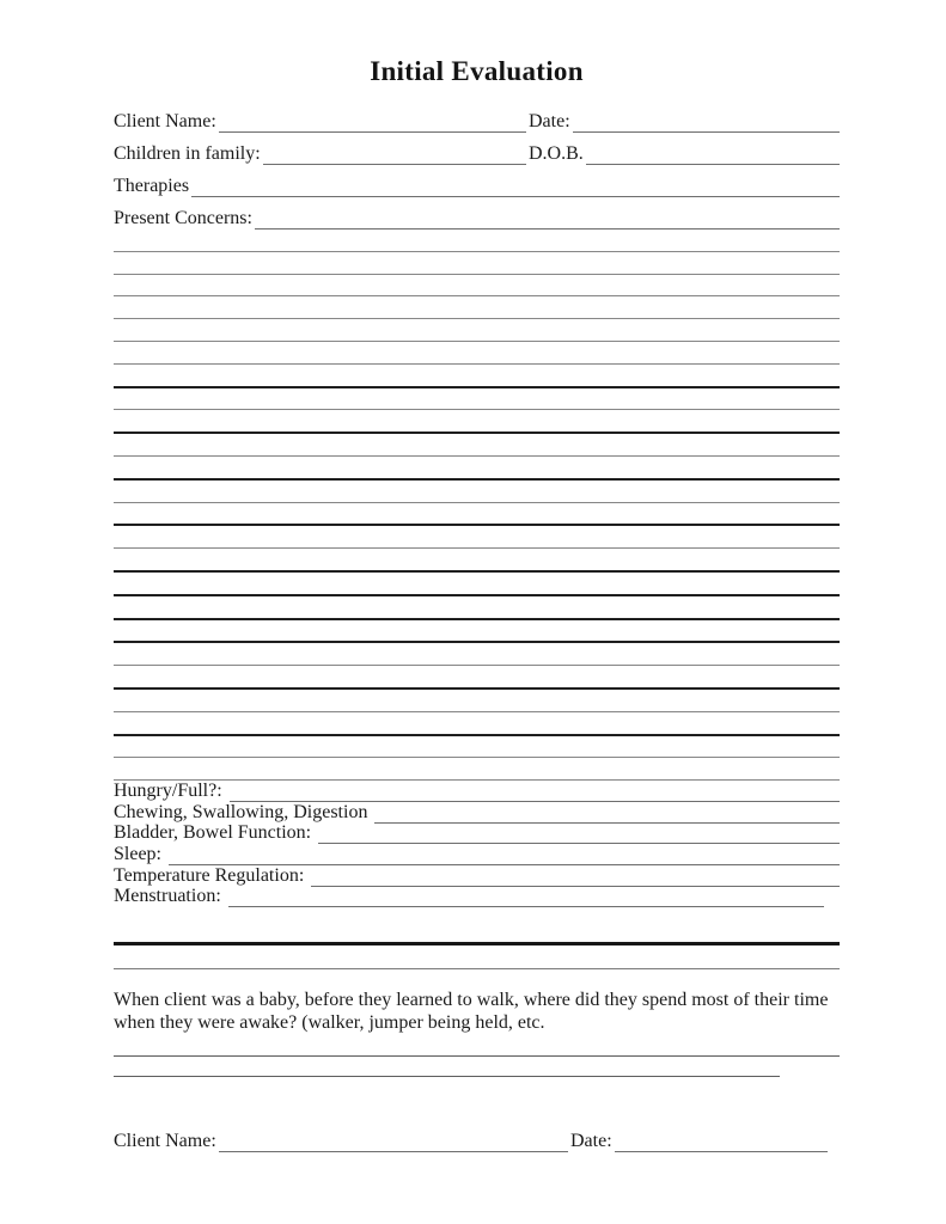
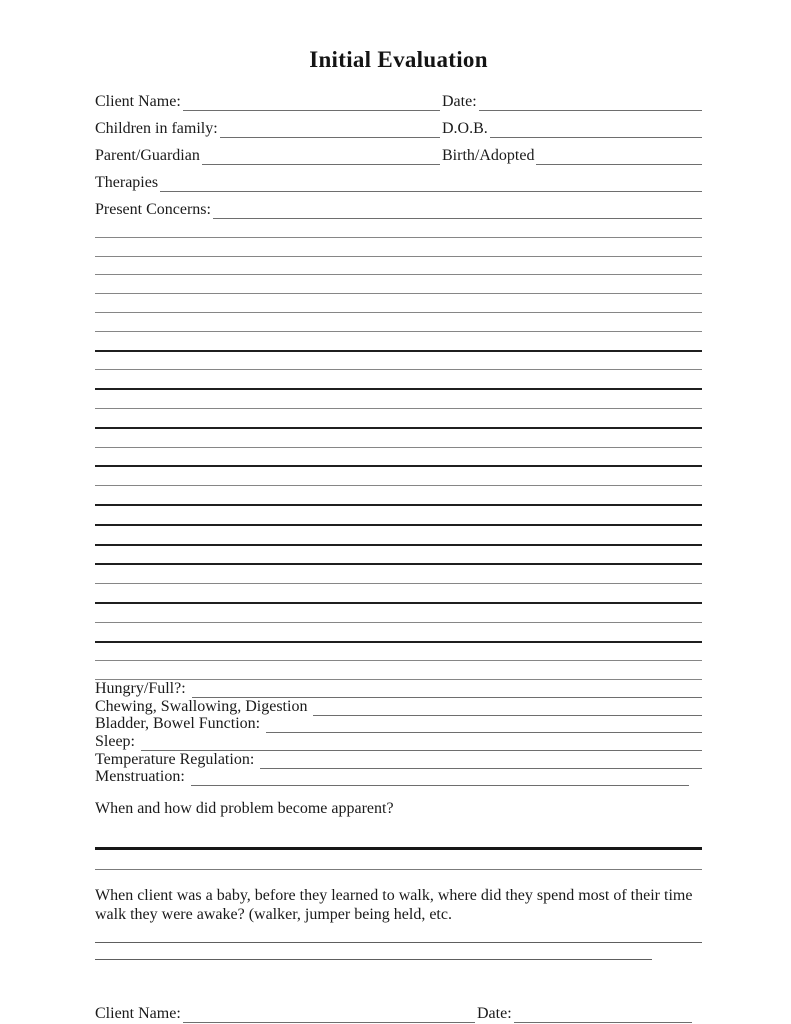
  Initial Evaluation
  Client Name:
  Date:
  Children in family:
  D.O.B.
+ Parent/Guardian
+ Birth/Adopted
  Therapies
  Present Concerns:
  Hungry/Full?:
  Chewing, Swallowing, Digestion
  Bladder, Bowel Function:
  Sleep:
  Temperature Regulation:
  Menstruation:
+ When and how did problem become apparent?
- When client was a baby, before they learned to walk, where did they spend most of their time when they were awake? (walker, jumper being held, etc.
+ When client was a baby, before they learned to walk, where did they spend most of their time walk they were awake? (walker, jumper being held, etc.
  Client Name:
  Date:
